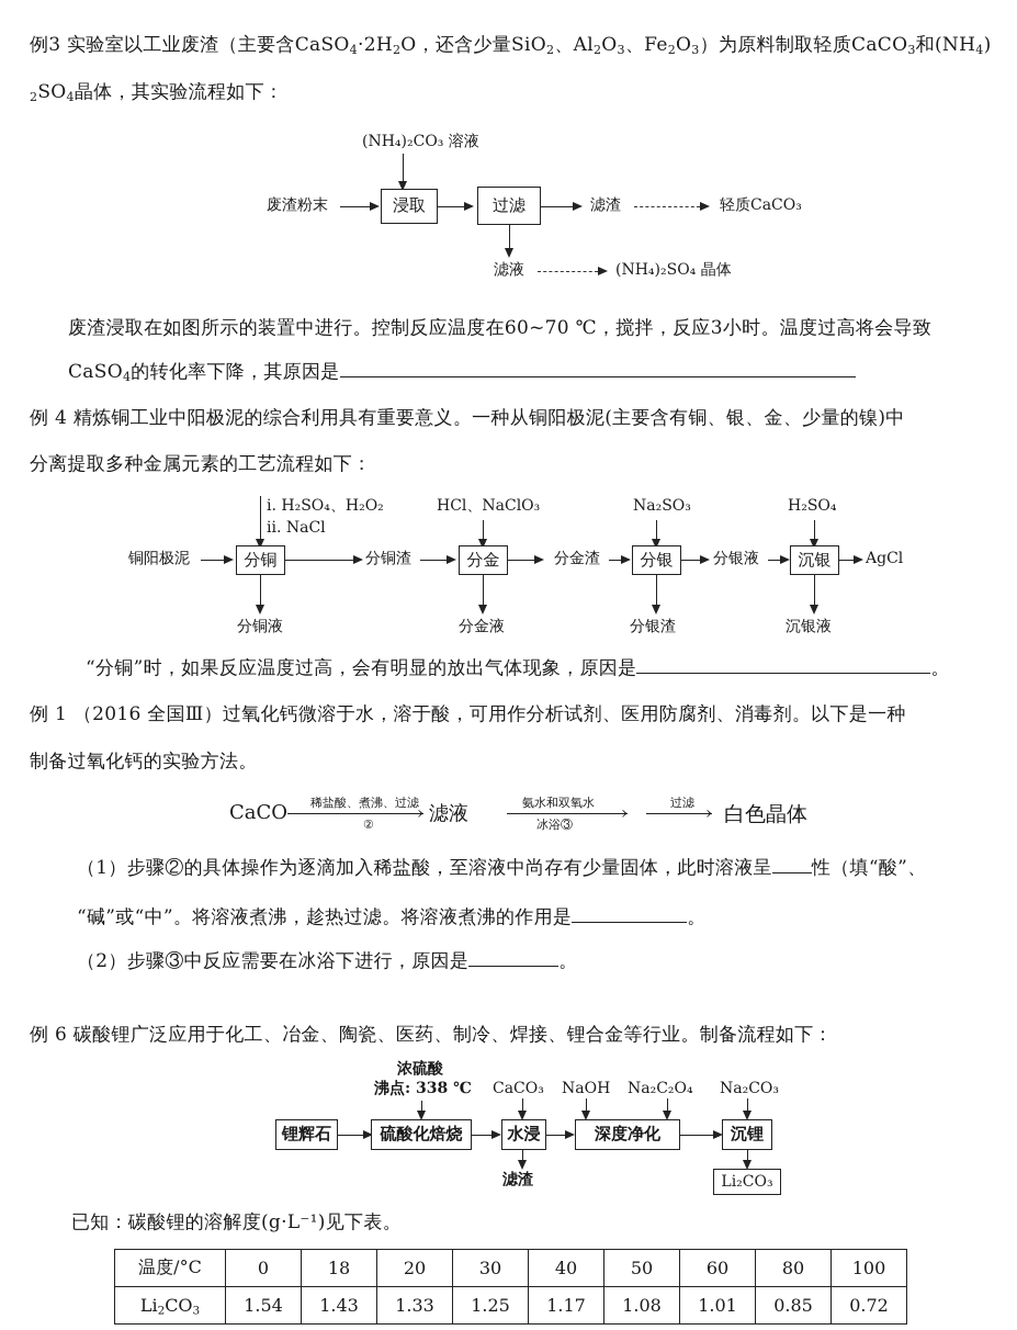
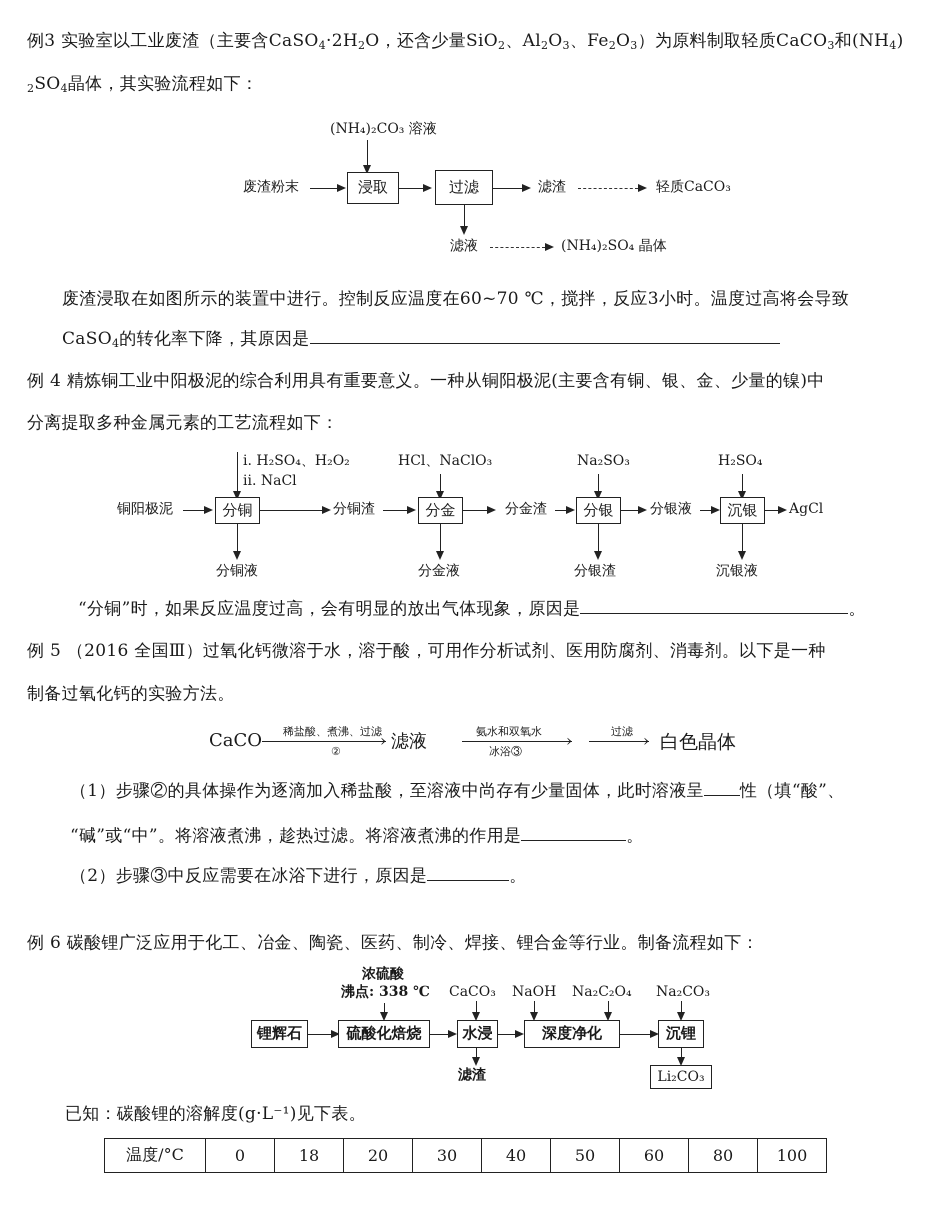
  例3 实验室以工业废渣（主要含CaSO4·2H2O，还含少量SiO2、Al2O3、Fe2O3）为原料制取轻质CaCO3和(NH4)
  2SO4晶体，其实验流程如下：
  (NH₄)₂CO₃ 溶液
  废渣粉末
  浸取
  过滤
  滤渣
  轻质CaCO₃
  滤液
  (NH₄)₂SO₄ 晶体
  废渣浸取在如图所示的装置中进行。控制反应温度在60~70 ℃，搅拌，反应3小时。温度过高将会导致
  CaSO4的转化率下降，其原因是
  例 4 精炼铜工业中阳极泥的综合利用具有重要意义。一种从铜阳极泥(主要含有铜、银、金、少量的镍)中
  分离提取多种金属元素的工艺流程如下：
  i. H₂SO₄、H₂O₂
  ii. NaCl
  铜阳极泥
  分铜
  分铜液
  分铜渣
  HCl、NaClO₃
  分金
  分金液
  分金渣
  Na₂SO₃
  分银
  分银渣
  分银液
  H₂SO₄
  沉银
  沉银液
  AgCl
  “分铜”时，如果反应温度过高，会有明显的放出气体现象，原因是 。
- 例 1 （2016 全国Ⅲ）过氧化钙微溶于水，溶于酸，可用作分析试剂、医用防腐剂、消毒剂。以下是一种
+ 例 5 （2016 全国Ⅲ）过氧化钙微溶于水，溶于酸，可用作分析试剂、医用防腐剂、消毒剂。以下是一种
  制备过氧化钙的实验方法。
  CaCO
  稀盐酸、煮沸、过滤
  ›
  ②
  滤液
  氨水和双氧水
  ›
  冰浴③
  过滤
  ›
  白色晶体
  （1）步骤②的具体操作为逐滴加入稀盐酸，至溶液中尚存有少量固体，此时溶液呈 性（填“酸”、
  “碱”或“中”。将溶液煮沸，趁热过滤。将溶液煮沸的作用是 。
  （2）步骤③中反应需要在冰浴下进行，原因是 。
  例 6 碳酸锂广泛应用于化工、冶金、陶瓷、医药、制冷、焊接、锂合金等行业。制备流程如下：
  浓硫酸
  沸点: 338 ℃
  锂辉石
  硫酸化焙烧
  CaCO₃
  水浸
  滤渣
  NaOH
  Na₂C₂O₄
  深度净化
  Na₂CO₃
  沉锂
  Li₂CO₃
  已知：碳酸锂的溶解度(g·L⁻¹)见下表。
  温度/°C	0	18	20	30	40	50	60	80	100
- Li2CO3	1.54	1.43	1.33	1.25	1.17	1.08	1.01	0.85	0.72
